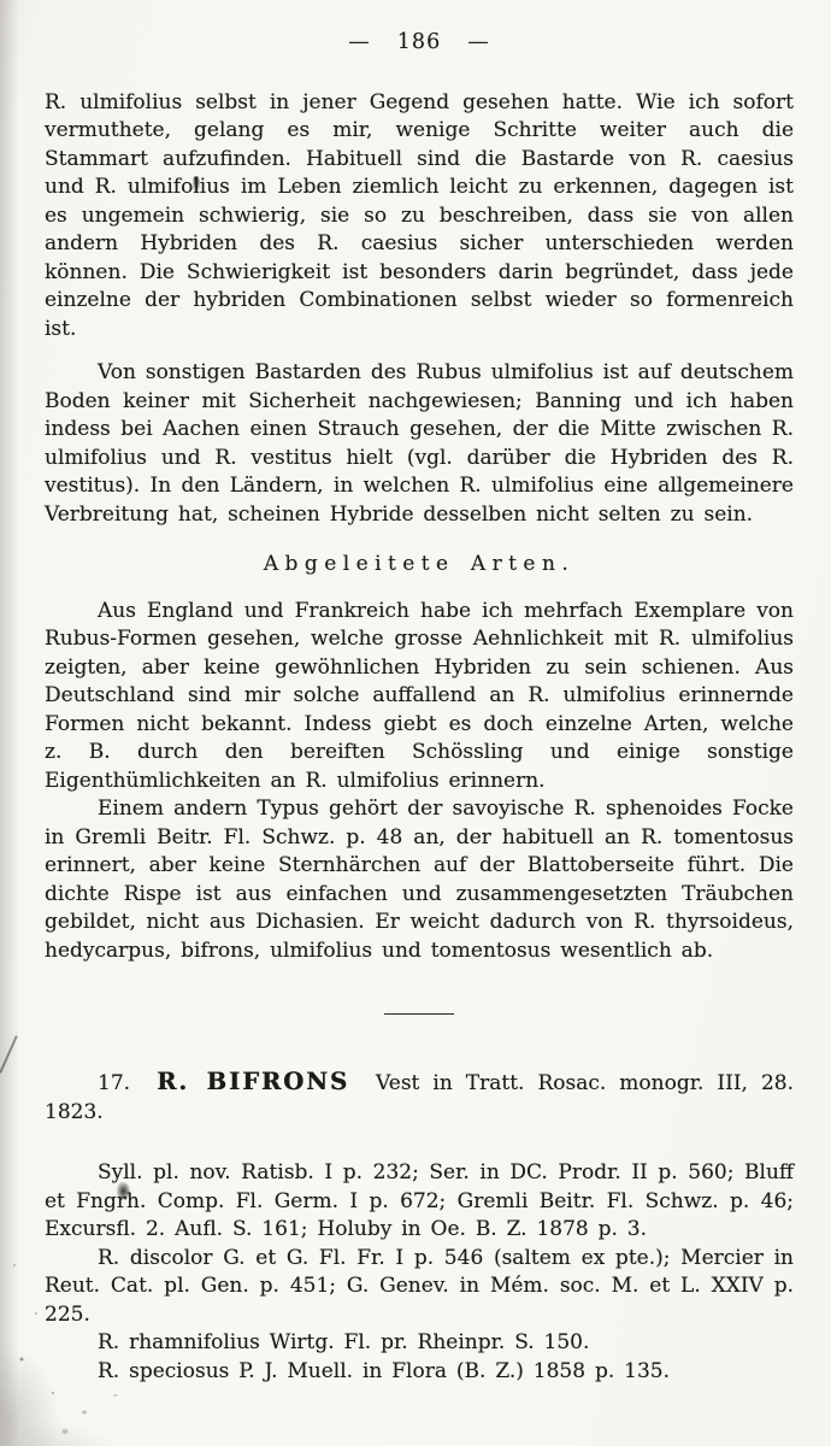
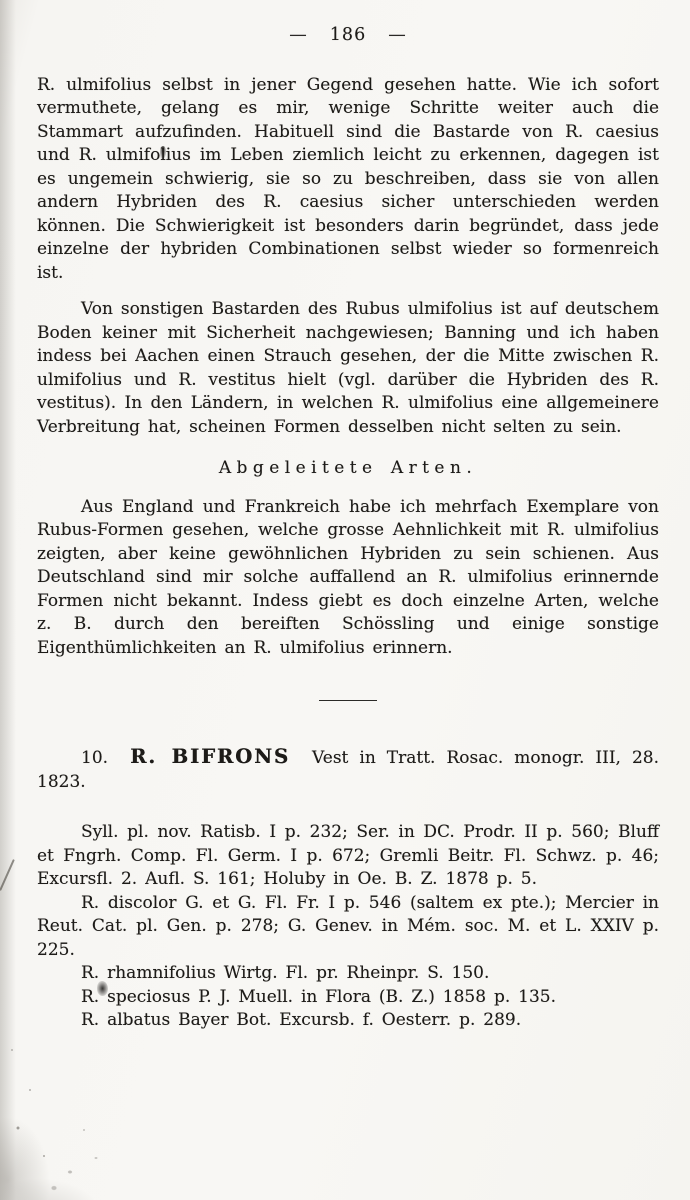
  — 186 —
  R. ulmifolius selbst in jener Gegend gesehen hatte. Wie ich sofort vermuthete, gelang es mir, wenige Schritte weiter auch die Stammart aufzufinden. Habituell sind die Bastarde von R. caesius und R. ulmifolius im Leben ziemlich leicht zu erkennen, dagegen ist es ungemein schwierig, sie so zu beschreiben, dass sie von allen andern Hybriden des R. caesius sicher unterschieden werden können. Die Schwierigkeit ist besonders darin begründet, dass jede einzelne der hybriden Combinationen selbst wieder so formenreich ist.
- Von sonstigen Bastarden des Rubus ulmifolius ist auf deutschem Boden keiner mit Sicherheit nachgewiesen; Banning und ich haben indess bei Aachen einen Strauch gesehen, der die Mitte zwischen R. ulmifolius und R. vestitus hielt (vgl. darüber die Hybriden des R. vestitus). In den Ländern, in welchen R. ulmifolius eine allgemeinere Verbreitung hat, scheinen Hybride desselben nicht selten zu sein.
+ Von sonstigen Bastarden des Rubus ulmifolius ist auf deutschem Boden keiner mit Sicherheit nachgewiesen; Banning und ich haben indess bei Aachen einen Strauch gesehen, der die Mitte zwischen R. ulmifolius und R. vestitus hielt (vgl. darüber die Hybriden des R. vestitus). In den Ländern, in welchen R. ulmifolius eine allgemeinere Verbreitung hat, scheinen Formen desselben nicht selten zu sein.
  Abgeleitete Arten.
  Aus England und Frankreich habe ich mehrfach Exemplare von Rubus-Formen gesehen, welche grosse Aehnlichkeit mit R. ulmifolius zeigten, aber keine gewöhnlichen Hybriden zu sein schienen. Aus Deutschland sind mir solche auffallend an R. ulmifolius erinnernde Formen nicht bekannt. Indess giebt es doch einzelne Arten, welche z. B. durch den bereiften Schössling und einige sonstige Eigenthümlichkeiten an R. ulmifolius erinnern.
- Einem andern Typus gehört der savoyische R. sphenoides Focke in Gremli Beitr. Fl. Schwz. p. 48 an, der habituell an R. tomentosus erinnert, aber keine Sternhärchen auf der Blattoberseite führt. Die dichte Rispe ist aus einfachen und zusammengesetzten Träubchen gebildet, nicht aus Dichasien. Er weicht dadurch von R. thyrsoideus, hedycarpus, bifrons, ulmifolius und tomentosus wesentlich ab.
- 17. R. BIFRONS Vest in Tratt. Rosac. monogr. III, 28. 1823.
+ 10. R. BIFRONS Vest in Tratt. Rosac. monogr. III, 28. 1823.
- Syll. pl. nov. Ratisb. I p. 232; Ser. in DC. Prodr. II p. 560; Bluff et Fngrh. Comp. Fl. Germ. I p. 672; Gremli Beitr. Fl. Schwz. p. 46; Excursfl. 2. Aufl. S. 161; Holuby in Oe. B. Z. 1878 p. 3.
+ Syll. pl. nov. Ratisb. I p. 232; Ser. in DC. Prodr. II p. 560; Bluff et Fngrh. Comp. Fl. Germ. I p. 672; Gremli Beitr. Fl. Schwz. p. 46; Excursfl. 2. Aufl. S. 161; Holuby in Oe. B. Z. 1878 p. 5.
- R. discolor G. et G. Fl. Fr. I p. 546 (saltem ex pte.); Mercier in Reut. Cat. pl. Gen. p. 451; G. Genev. in Mém. soc. M. et L. XXIV p. 225.
+ R. discolor G. et G. Fl. Fr. I p. 546 (saltem ex pte.); Mercier in Reut. Cat. pl. Gen. p. 278; G. Genev. in Mém. soc. M. et L. XXIV p. 225.
  R. rhamnifolius Wirtg. Fl. pr. Rheinpr. S. 150.
  R. speciosus P. J. Muell. in Flora (B. Z.) 1858 p. 135.
+ R. albatus Bayer Bot. Excursb. f. Oesterr. p. 289.
